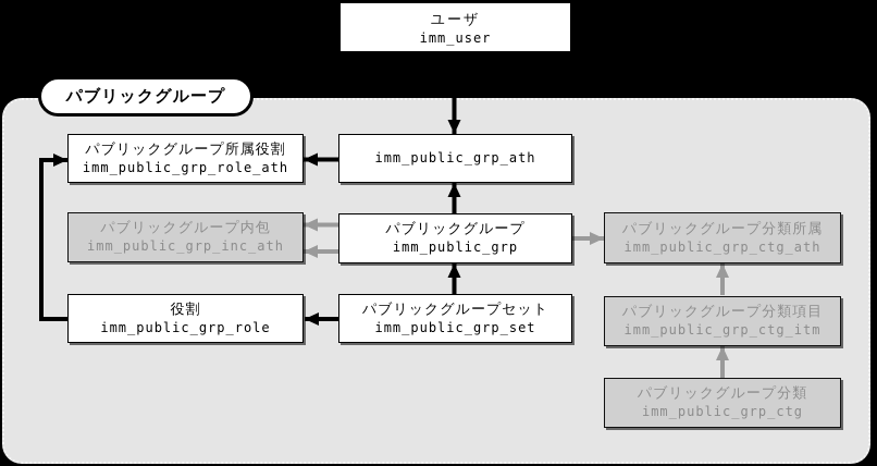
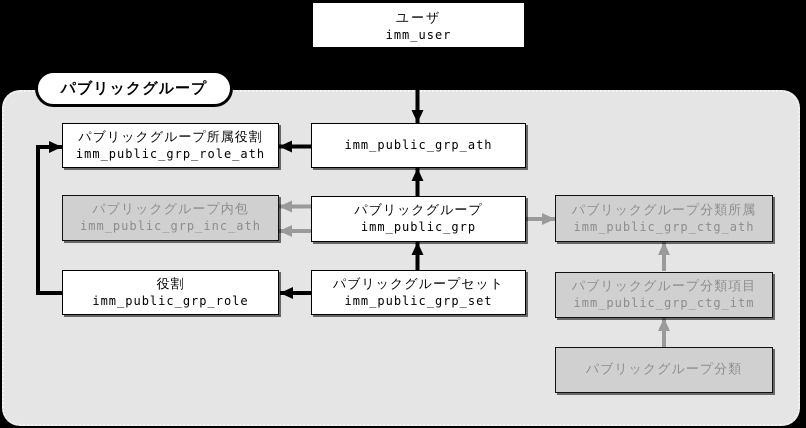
  ユーザ
  imm_user
  パブリックグループ
  パブリックグループ所属役割
  imm_public_grp_role_ath
  imm_public_grp_ath
  パブリックグループ内包
  imm_public_grp_inc_ath
  パブリックグループ
  imm_public_grp
  パブリックグループ分類所属
  imm_public_grp_ctg_ath
  役割
  imm_public_grp_role
  パブリックグループセット
  imm_public_grp_set
  パブリックグループ分類項目
  imm_public_grp_ctg_itm
  パブリックグループ分類
- imm_public_grp_ctg
